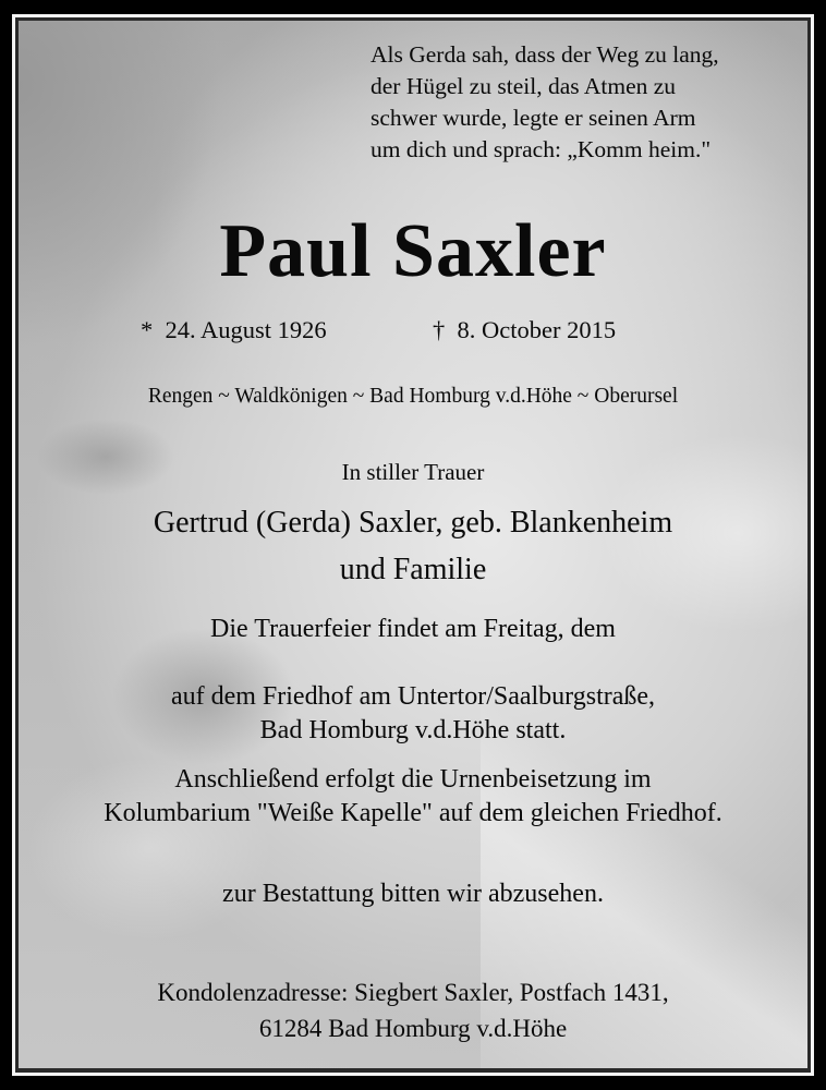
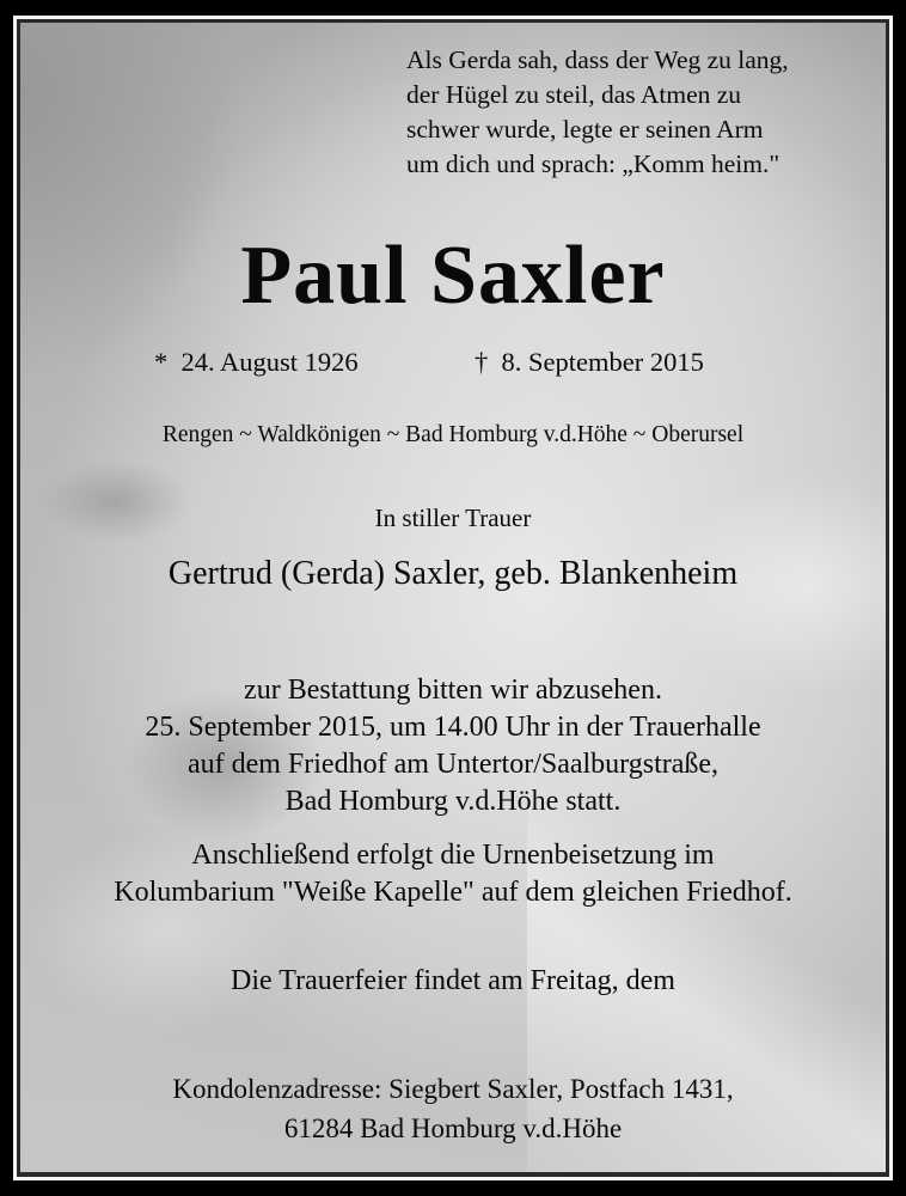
  Als Gerda sah, dass der Weg zu lang,
  der Hügel zu steil, das Atmen zu
  schwer wurde, legte er seinen Arm
  um dich und sprach: „Komm heim."
  Paul Saxler
  * 24. August 1926
- † 8. October 2015
+ † 8. September 2015
  Rengen ~ Waldkönigen ~ Bad Homburg v.d.Höhe ~ Oberursel
  In stiller Trauer
  Gertrud (Gerda) Saxler, geb. Blankenheim
- und Familie
- Die Trauerfeier findet am Freitag, dem
+ zur Bestattung bitten wir abzusehen.
+ 25. September 2015, um 14.00 Uhr in der Trauerhalle
  auf dem Friedhof am Untertor/Saalburgstraße,
  Bad Homburg v.d.Höhe statt.
  Anschließend erfolgt die Urnenbeisetzung im
  Kolumbarium "Weiße Kapelle" auf dem gleichen Friedhof.
- zur Bestattung bitten wir abzusehen.
+ Die Trauerfeier findet am Freitag, dem
  Kondolenzadresse: Siegbert Saxler, Postfach 1431,
  61284 Bad Homburg v.d.Höhe
